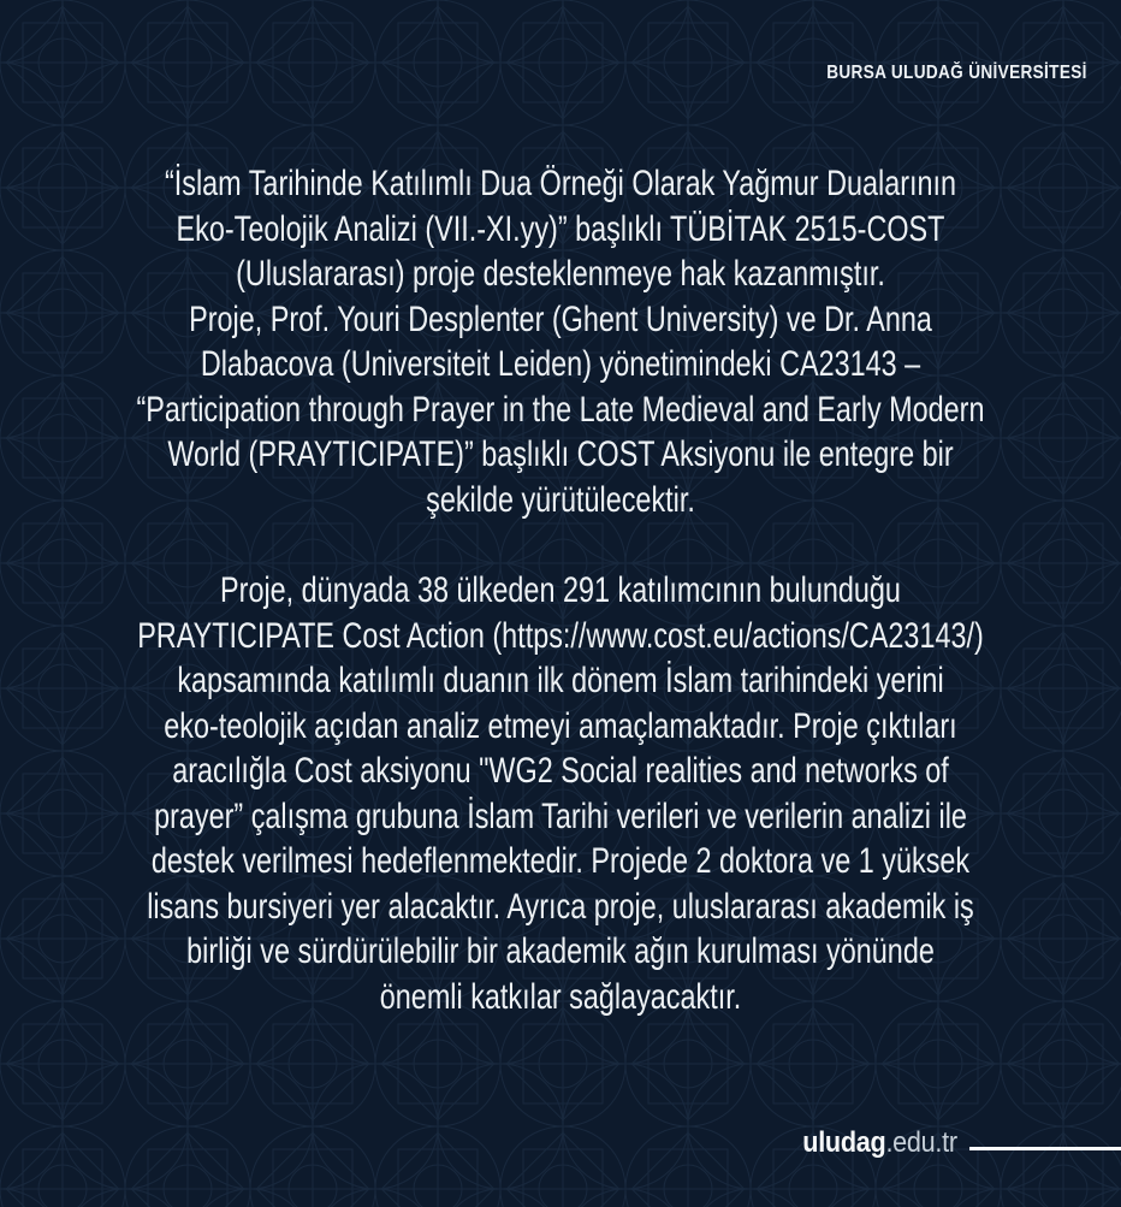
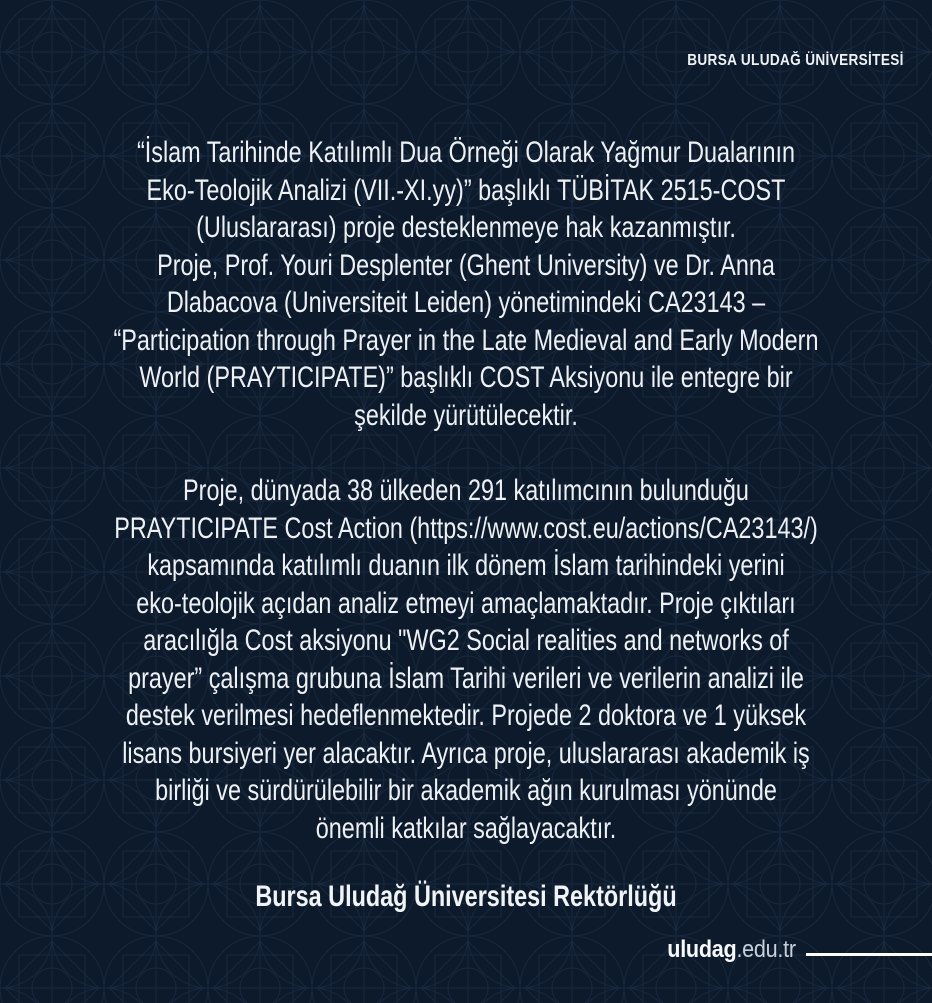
  BURSA ULUDAĞ ÜNİVERSİTESİ
  “İslam Tarihinde Katılımlı Dua Örneği Olarak Yağmur Dualarının
  Eko-Teolojik Analizi (VII.-XI.yy)” başlıklı TÜBİTAK 2515-COST
  (Uluslararası) proje desteklenmeye hak kazanmıştır.
  Proje, Prof. Youri Desplenter (Ghent University) ve Dr. Anna
  Dlabacova (Universiteit Leiden) yönetimindeki CA23143 –
  “Participation through Prayer in the Late Medieval and Early Modern
  World (PRAYTICIPATE)” başlıklı COST Aksiyonu ile entegre bir
  şekilde yürütülecektir.
  Proje, dünyada 38 ülkeden 291 katılımcının bulunduğu
  PRAYTICIPATE Cost Action (https://www.cost.eu/actions/CA23143/)
  kapsamında katılımlı duanın ilk dönem İslam tarihindeki yerini
  eko-teolojik açıdan analiz etmeyi amaçlamaktadır. Proje çıktıları
  aracılığla Cost aksiyonu "WG2 Social realities and networks of
  prayer” çalışma grubuna İslam Tarihi verileri ve verilerin analizi ile
  destek verilmesi hedeflenmektedir. Projede 2 doktora ve 1 yüksek
  lisans bursiyeri yer alacaktır. Ayrıca proje, uluslararası akademik iş
  birliği ve sürdürülebilir bir akademik ağın kurulması yönünde
  önemli katkılar sağlayacaktır.
+ Bursa Uludağ Üniversitesi Rektörlüğü
  uludag.edu.tr
